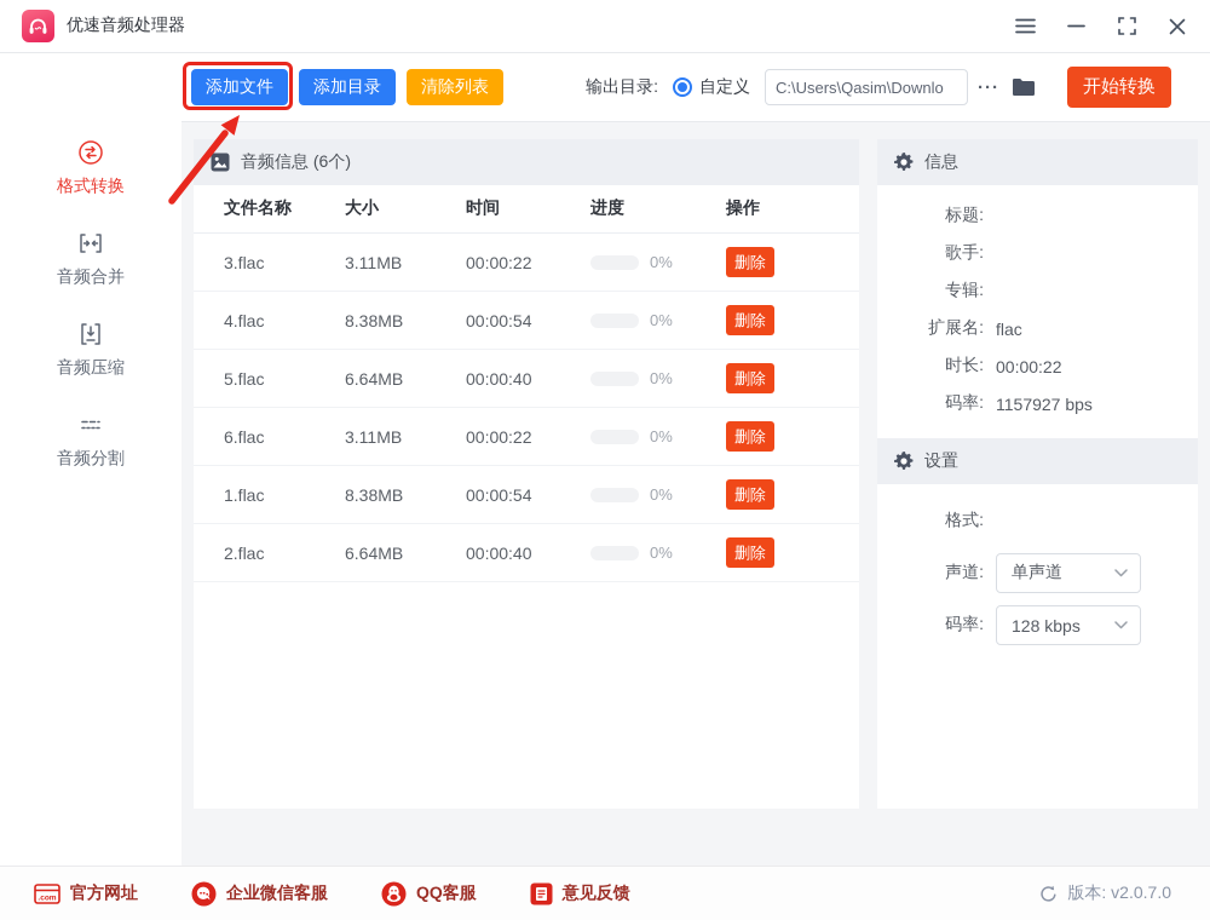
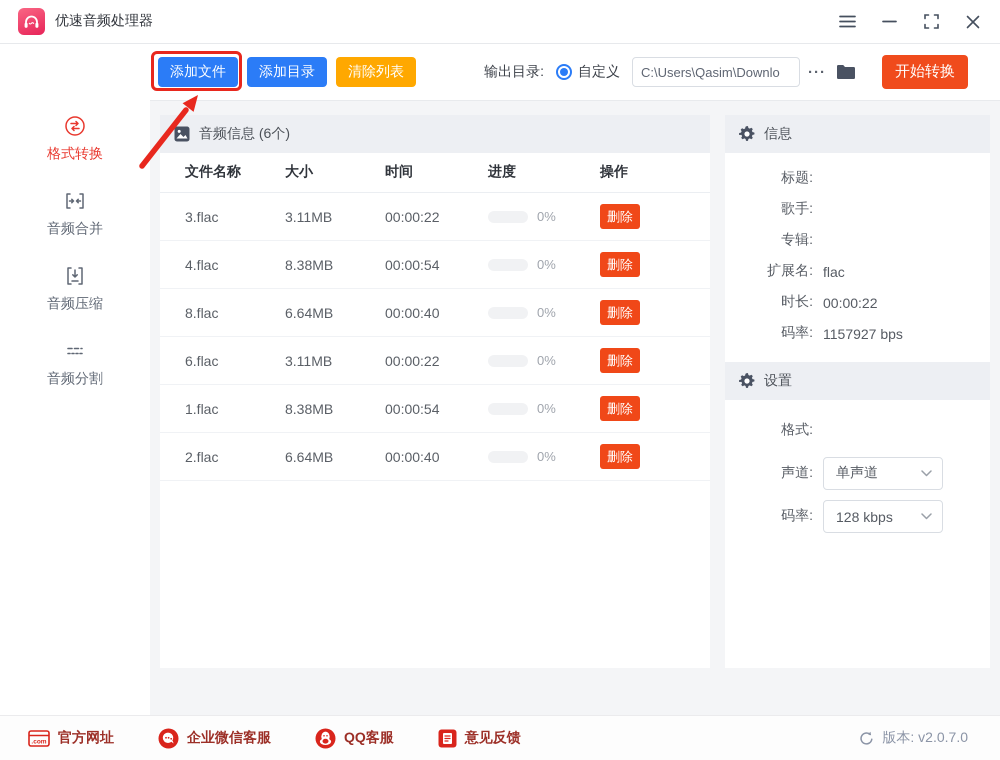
  优速音频处理器
  格式转换
  音频合并
  音频压缩
  音频分割
  添加文件
  添加目录
  清除列表
  输出目录:
  自定义
  C:\Users\Qasim\Downlo
  ···
  开始转换
  音频信息 (6个)
  文件名称
  大小
  时间
  进度
  操作
  3.flac
  3.11MB
  00:00:22
  0%
  删除
  4.flac
  8.38MB
  00:00:54
  0%
  删除
- 5.flac
+ 8.flac
  6.64MB
  00:00:40
  0%
  删除
  6.flac
  3.11MB
  00:00:22
  0%
  删除
  1.flac
  8.38MB
  00:00:54
  0%
  删除
  2.flac
  6.64MB
  00:00:40
  0%
  删除
  信息
  标题:
  歌手:
  专辑:
  扩展名:
  flac
  时长:
  00:00:22
  码率:
  1157927 bps
  设置
  格式:
  声道:
  单声道
  码率:
  128 kbps
  官方网址
  企业微信客服
  QQ客服
  意见反馈
  版本: v2.0.7.0
